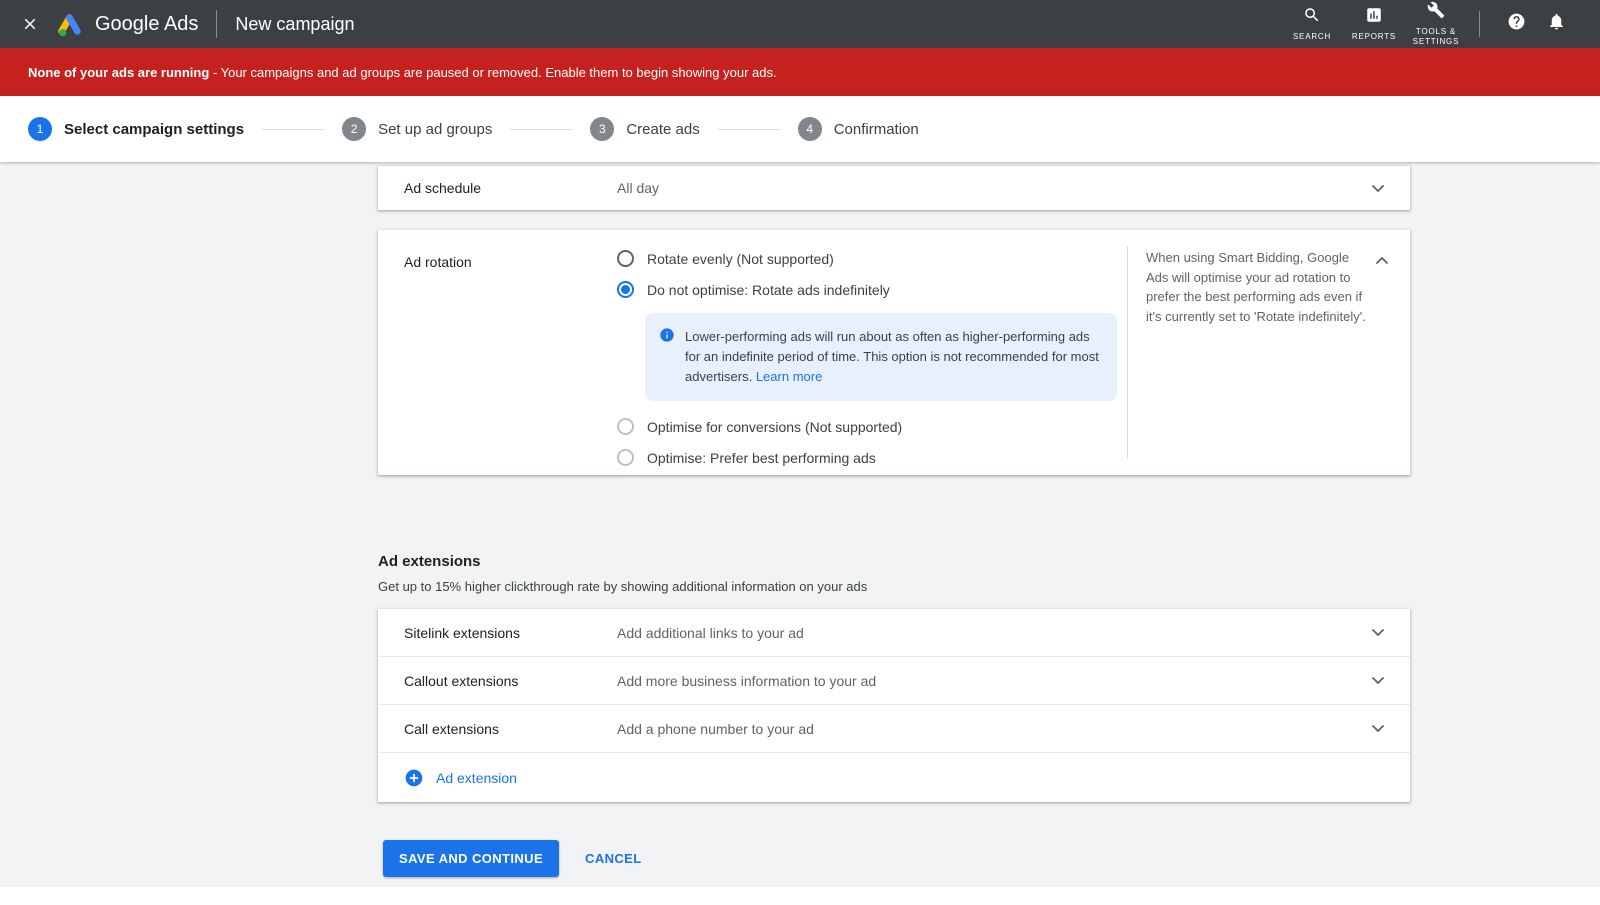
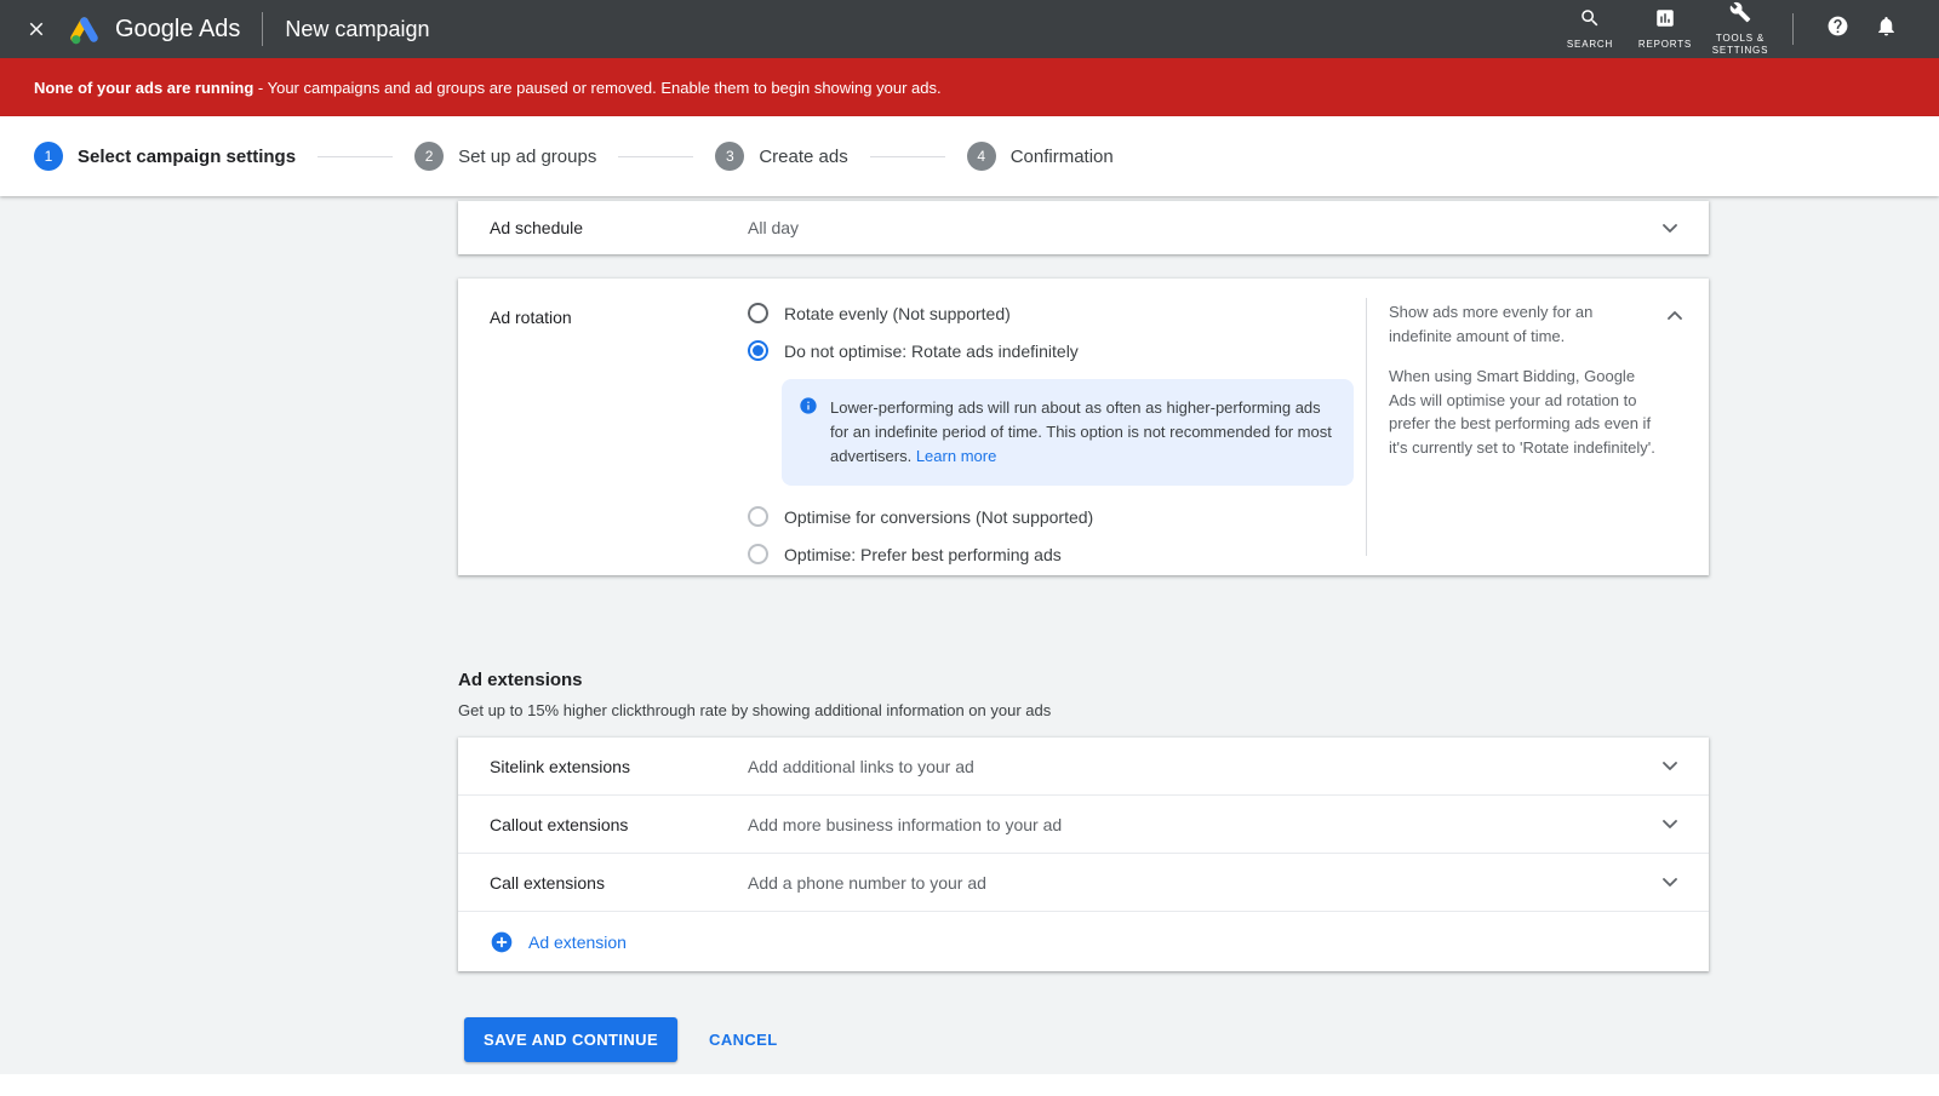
  Google Ads
  New campaign
  SEARCH
  REPORTS
  TOOLS & SETTINGS
  None of your ads are running - Your campaigns and ad groups are paused or removed. Enable them to begin showing your ads.
  1
  Select campaign settings
  2
  Set up ad groups
  3
  Create ads
  4
  Confirmation
  Ad schedule
  All day
  Ad rotation
  Rotate evenly (Not supported)
  Do not optimise: Rotate ads indefinitely
  Lower-performing ads will run about as often as higher-performing ads for an indefinite period of time. This option is not recommended for most advertisers. Learn more
  Optimise for conversions (Not supported)
  Optimise: Prefer best performing ads
+ Show ads more evenly for an indefinite amount of time.
  When using Smart Bidding, Google Ads will optimise your ad rotation to prefer the best performing ads even if it's currently set to 'Rotate indefinitely'.
  Ad extensions
  Get up to 15% higher clickthrough rate by showing additional information on your ads
  Sitelink extensions
  Add additional links to your ad
  Callout extensions
  Add more business information to your ad
  Call extensions
  Add a phone number to your ad
  Ad extension
  SAVE AND CONTINUE
  CANCEL
